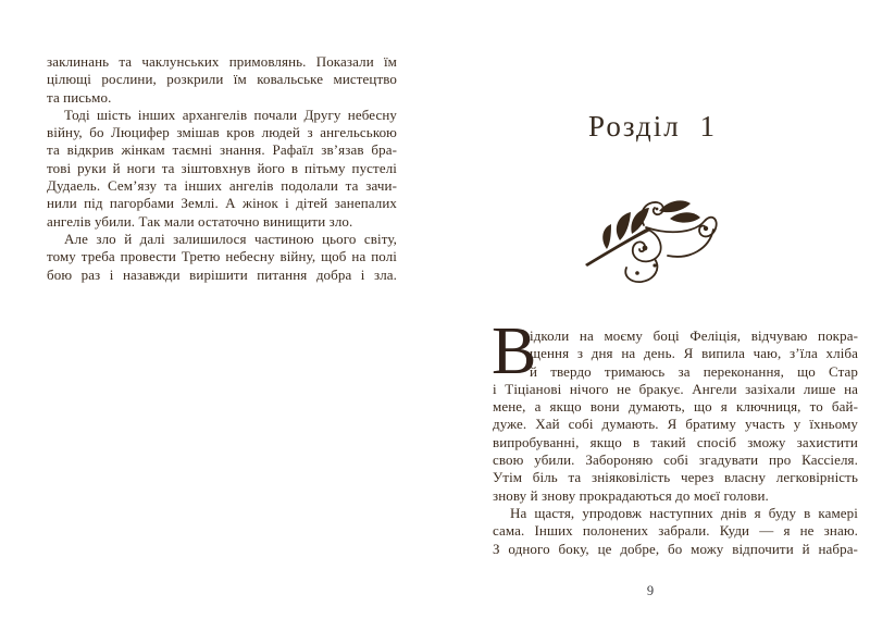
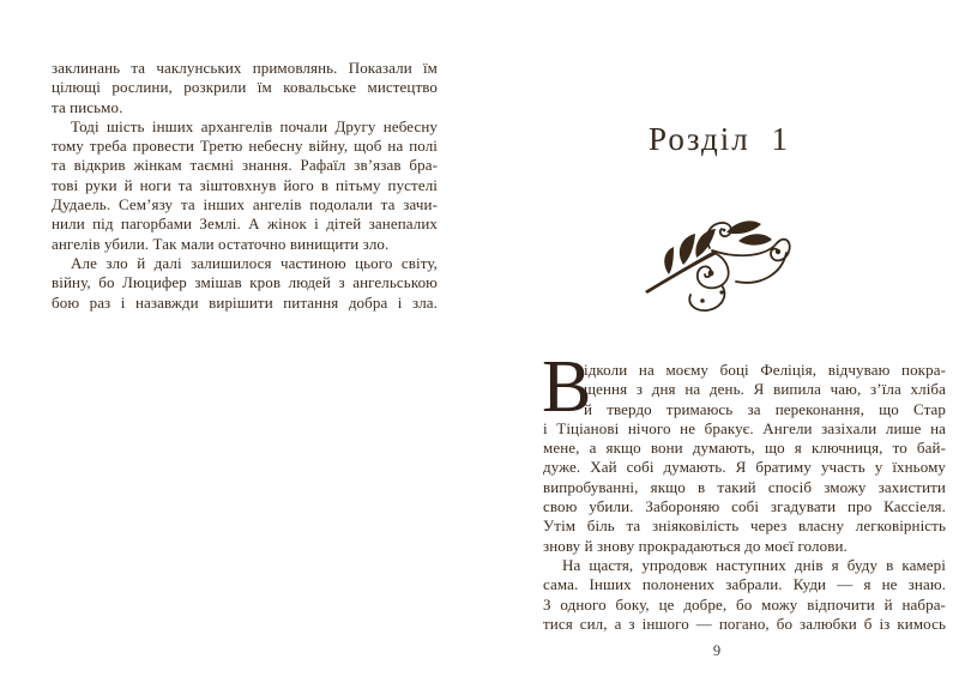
  заклинань та чаклунських примовлянь. Показали їм
  цілющі рослини, розкрили їм ковальське мистецтво
  та письмо.
  Тоді шість інших архангелів почали Другу небесну
- війну, бо Люцифер змішав кров людей з ангельською
+ тому треба провести Третю небесну війну, щоб на полі
  та відкрив жінкам таємні знання. Рафаїл зв’язав бра-
  тові руки й ноги та зіштовхнув його в пітьму пустелі
  Дудаель. Сем’язу та інших ангелів подолали та зачи-
  нили під пагорбами Землі. А жінок і дітей занепалих
  ангелів убили. Так мали остаточно винищити зло.
  Але зло й далі залишилося частиною цього світу,
- тому треба провести Третю небесну війну, щоб на полі
+ війну, бо Люцифер змішав кров людей з ангельською
  бою раз і назавжди вирішити питання добра і зла.
  Розділ 1
  В
  ідколи на моєму боці Феліція, відчуваю покра-
  щення з дня на день. Я випила чаю, з’їла хліба
  й твердо тримаюсь за переконання, що Стар
  і Тіціанові нічого не бракує. Ангели зазіхали лише на
  мене, а якщо вони думають, що я ключниця, то бай-
  дуже. Хай собі думають. Я братиму участь у їхньому
  випробуванні, якщо в такий спосіб зможу захистити
  свою убили. Забороняю собі згадувати про Кассіеля.
  Утім біль та зніяковілість через власну легковірність
  знову й знову прокрадаються до моєї голови.
  На щастя, упродовж наступних днів я буду в камері
  сама. Інших полонених забрали. Куди — я не знаю.
  З одного боку, це добре, бо можу відпочити й набра-
+ тися сил, а з іншого — погано, бо залюбки б із кимось
  9
